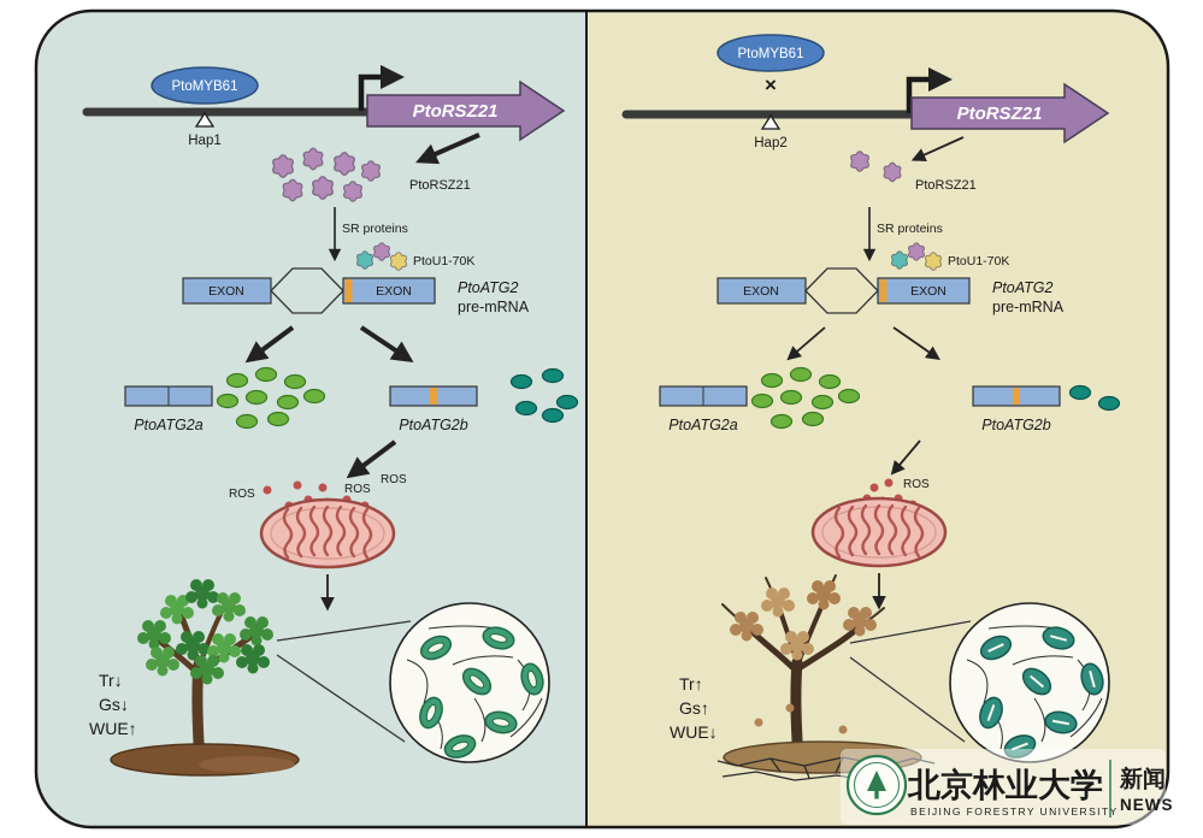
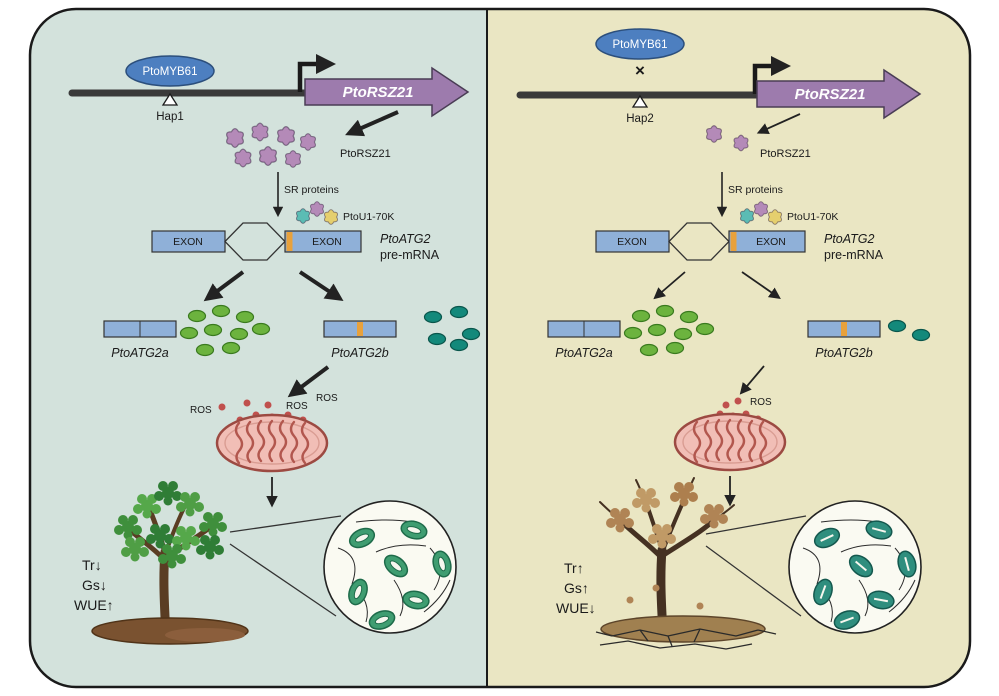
  PtoRSZ21
  PtoMYB61
  Hap1
  PtoRSZ21
  SR proteins
  PtoU1-70K
  EXON
  EXON
  PtoATG2
  pre-mRNA
  PtoATG2a
  PtoATG2b
  ROS
  ROS
  ROS
  Tr↓
  Gs↓
  WUE↑
  PtoRSZ21
  PtoMYB61
  ×
  Hap2
  PtoRSZ21
  SR proteins
  PtoU1-70K
  EXON
  EXON
  PtoATG2
  pre-mRNA
  PtoATG2a
  PtoATG2b
  ROS
  Tr↑
  Gs↑
  WUE↓
- 北京林业大学
- BEIJING FORESTRY UNIVERSITY
- 新闻
- NEWS
